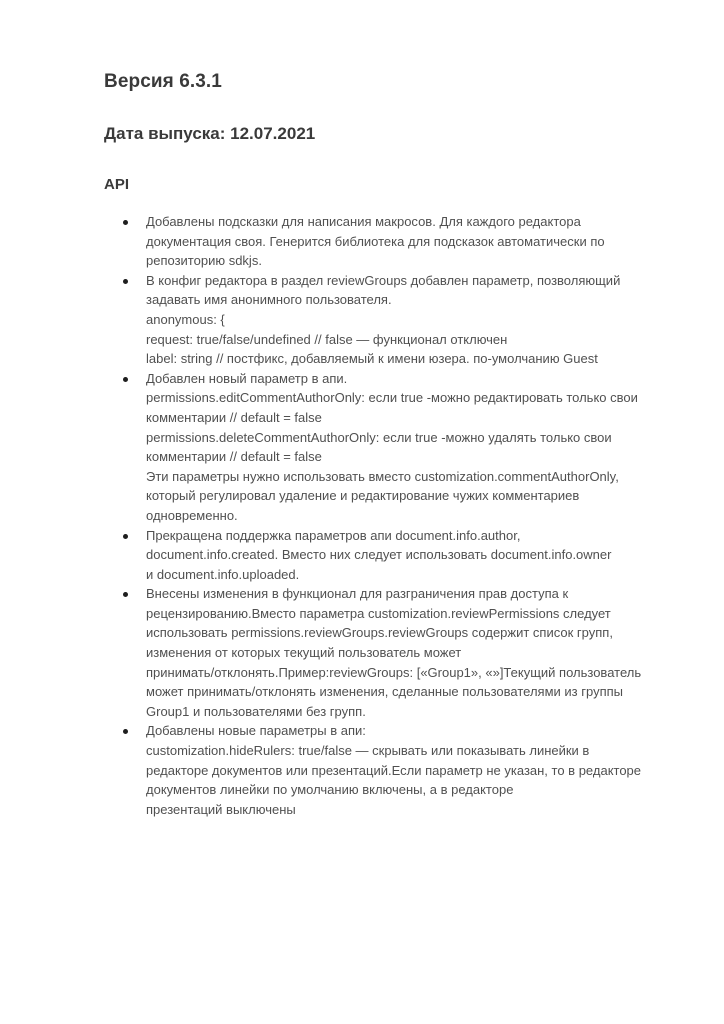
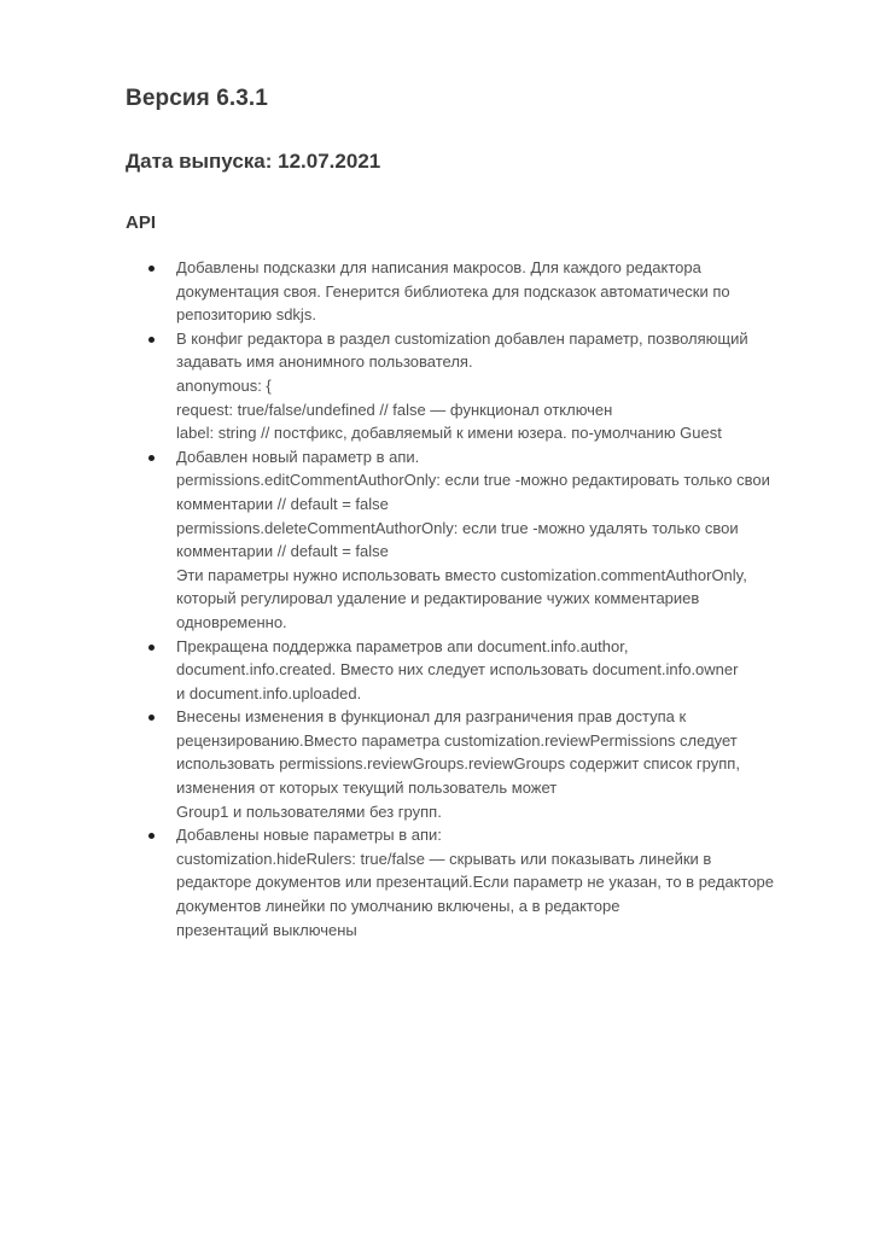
  Версия 6.3.1
  Дата выпуска: 12.07.2021
  API
  Добавлены подсказки для написания макросов. Для каждого редактора
  документация своя. Генерится библиотека для подсказок автоматически по
  репозиторию sdkjs.
- В конфиг редактора в раздел reviewGroups добавлен параметр, позволяющий
+ В конфиг редактора в раздел customization добавлен параметр, позволяющий
  задавать имя анонимного пользователя.
  anonymous: {
  request: true/false/undefined // false — функционал отключен
  label: string // постфикс, добавляемый к имени юзера. по-умолчанию Guest
  Добавлен новый параметр в апи.
  permissions.editCommentAuthorOnly: если true -можно редактировать только свои
  комментарии // default = false
  permissions.deleteCommentAuthorOnly: если true -можно удалять только свои
  комментарии // default = false
  Эти параметры нужно использовать вместо customization.commentAuthorOnly,
  который регулировал удаление и редактирование чужих комментариев
  одновременно.
  Прекращена поддержка параметров апи document.info.author,
  document.info.created. Вместо них следует использовать document.info.owner
  и document.info.uploaded.
  Внесены изменения в функционал для разграничения прав доступа к
  рецензированию.Вместо параметра customization.reviewPermissions следует
  использовать permissions.reviewGroups.reviewGroups содержит список групп,
  изменения от которых текущий пользователь может
- принимать/отклонять.Пример:reviewGroups: [«Group1», «»]Текущий пользователь
- может принимать/отклонять изменения, сделанные пользователями из группы
  Group1 и пользователями без групп.
  Добавлены новые параметры в апи:
  customization.hideRulers: true/false — скрывать или показывать линейки в
  редакторе документов или презентаций.Если параметр не указан, то в редакторе
  документов линейки по умолчанию включены, а в редакторе
  презентаций выключены
